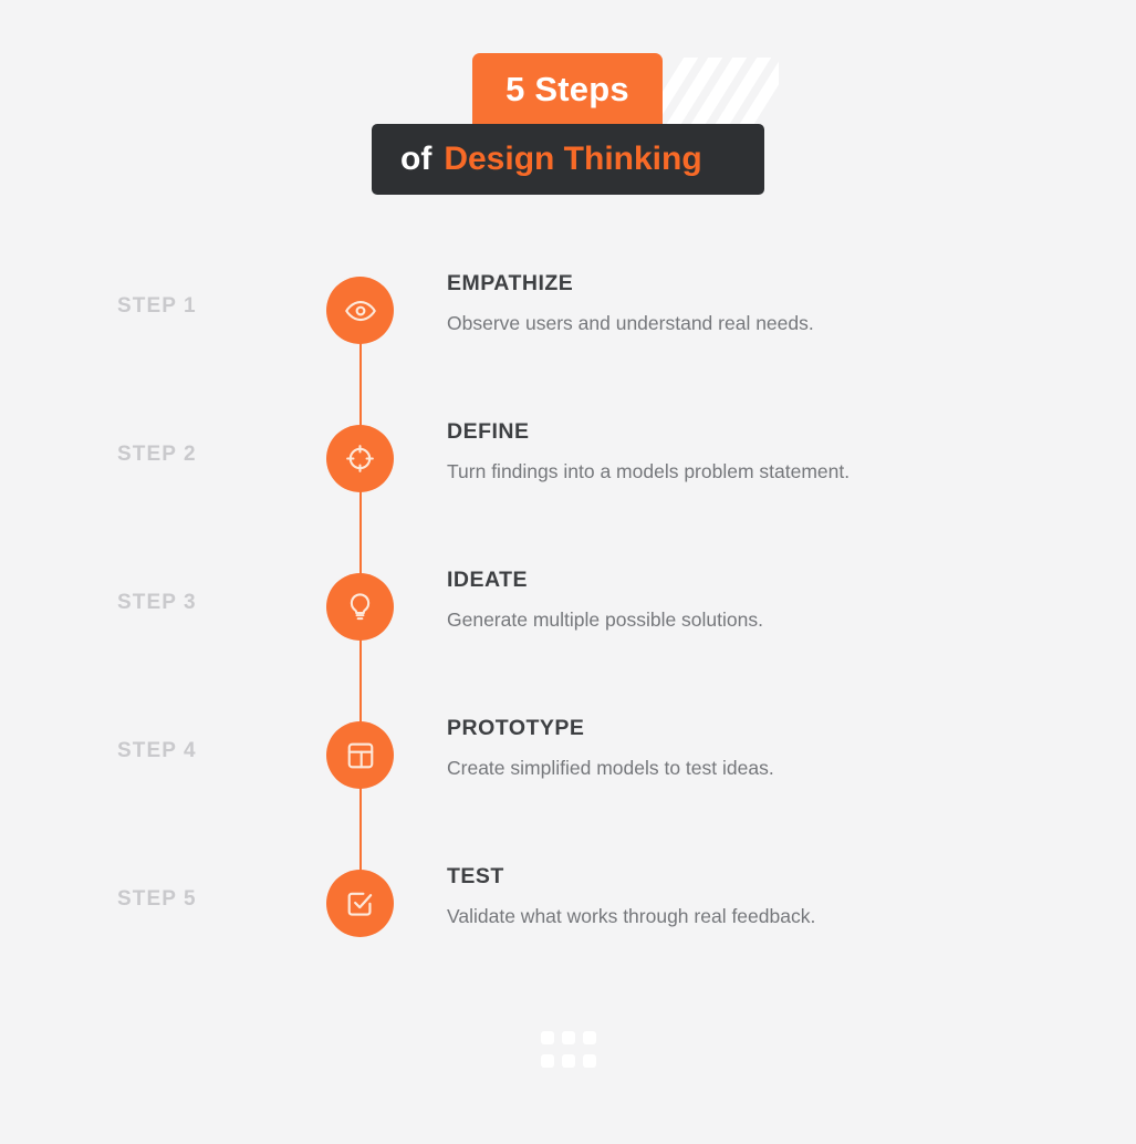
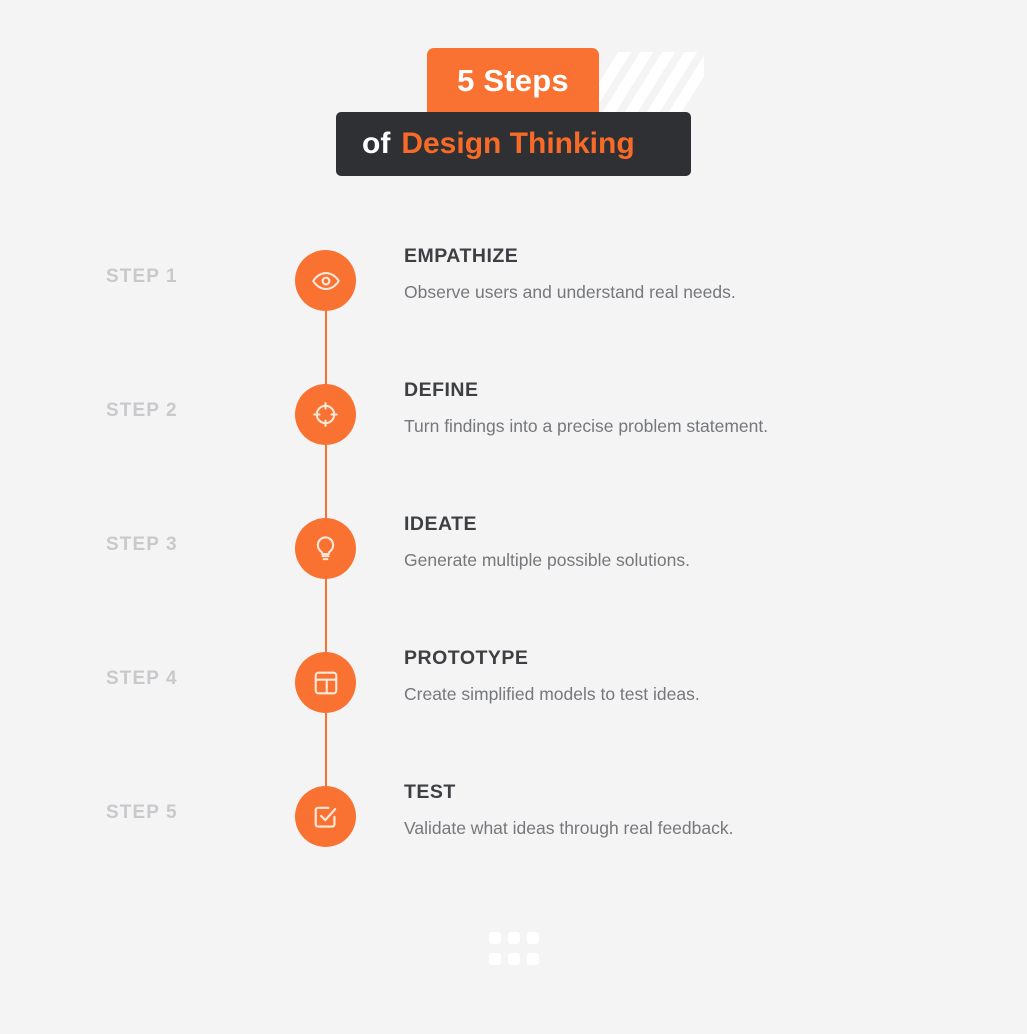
  5 Steps
  of
  Design Thinking
  STEP 1
  EMPATHIZE
  Observe users and understand real needs.
  STEP 2
  DEFINE
- Turn findings into a models problem statement.
+ Turn findings into a precise problem statement.
  STEP 3
  IDEATE
  Generate multiple possible solutions.
  STEP 4
  PROTOTYPE
  Create simplified models to test ideas.
  STEP 5
  TEST
- Validate what works through real feedback.
+ Validate what ideas through real feedback.
